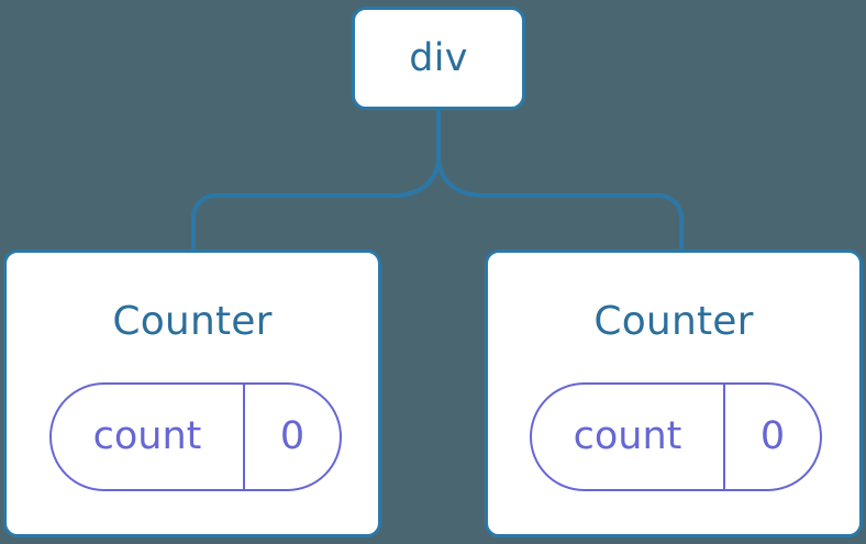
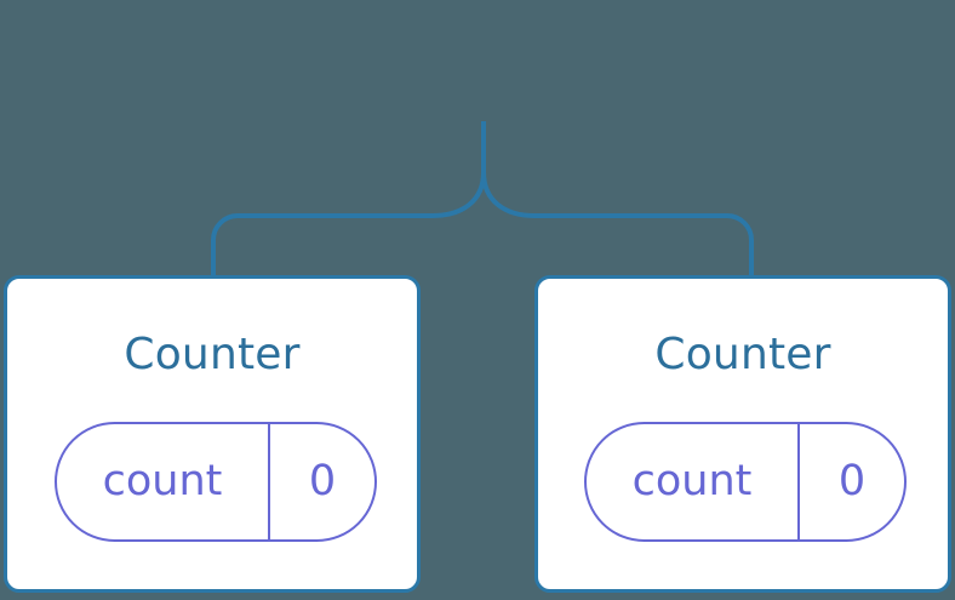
- div
  Counter
  count
  0
  Counter
  count
  0
